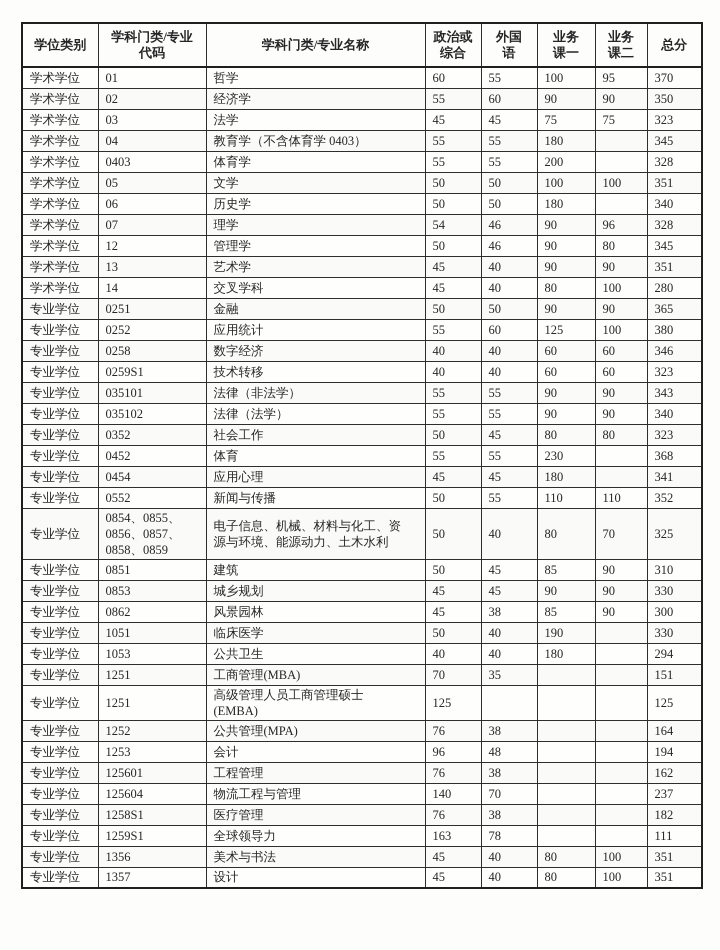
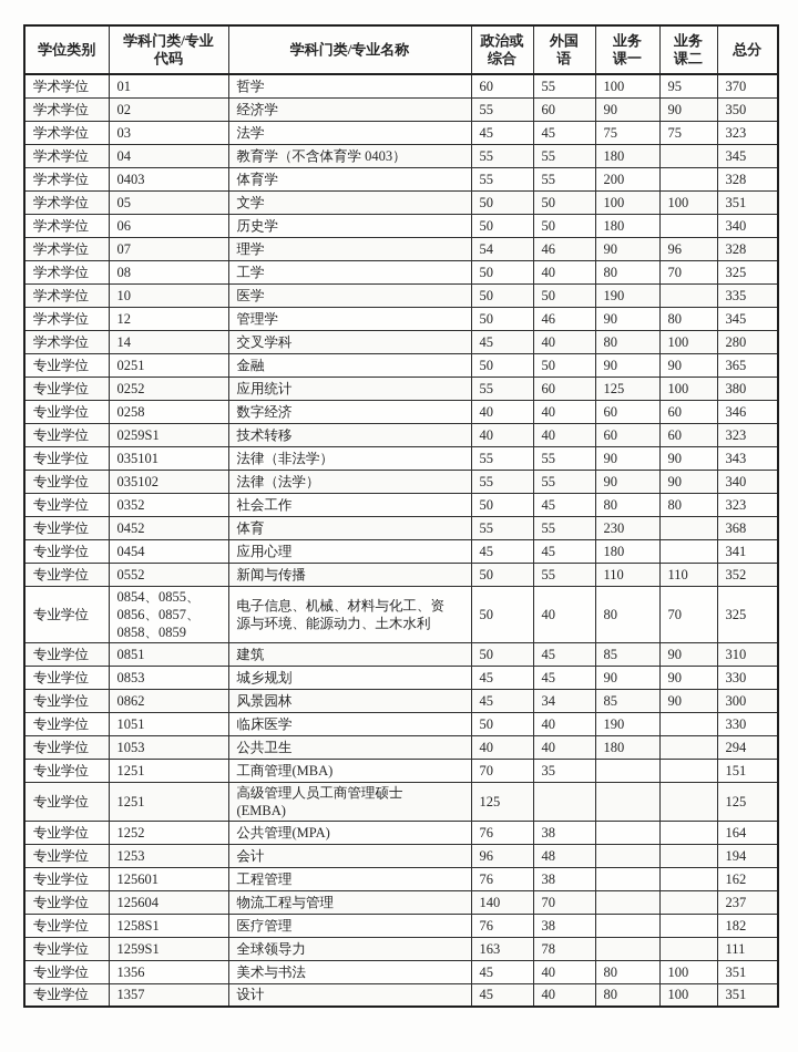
  学位类别	学科门类/专业 代码	学科门类/专业名称	政治或 综合	外国 语	业务 课一	业务 课二	总分
  学术学位	01	哲学	60	55	100	95	370
  学术学位	02	经济学	55	60	90	90	350
  学术学位	03	法学	45	45	75	75	323
  学术学位	04	教育学（不含体育学 0403）	55	55	180		345
  学术学位	0403	体育学	55	55	200		328
  学术学位	05	文学	50	50	100	100	351
  学术学位	06	历史学	50	50	180		340
  学术学位	07	理学	54	46	90	96	328
+ 学术学位	08	工学	50	40	80	70	325
+ 学术学位	10	医学	50	50	190		335
  学术学位	12	管理学	50	46	90	80	345
- 学术学位	13	艺术学	45	40	90	90	351
  学术学位	14	交叉学科	45	40	80	100	280
  专业学位	0251	金融	50	50	90	90	365
  专业学位	0252	应用统计	55	60	125	100	380
  专业学位	0258	数字经济	40	40	60	60	346
  专业学位	0259S1	技术转移	40	40	60	60	323
  专业学位	035101	法律（非法学）	55	55	90	90	343
  专业学位	035102	法律（法学）	55	55	90	90	340
  专业学位	0352	社会工作	50	45	80	80	323
  专业学位	0452	体育	55	55	230		368
  专业学位	0454	应用心理	45	45	180		341
  专业学位	0552	新闻与传播	50	55	110	110	352
  专业学位	0854、0855、 0856、0857、 0858、0859	电子信息、机械、材料与化工、资 源与环境、能源动力、土木水利	50	40	80	70	325
  专业学位	0851	建筑	50	45	85	90	310
  专业学位	0853	城乡规划	45	45	90	90	330
- 专业学位	0862	风景园林	45	38	85	90	300
+ 专业学位	0862	风景园林	45	34	85	90	300
  专业学位	1051	临床医学	50	40	190		330
  专业学位	1053	公共卫生	40	40	180		294
  专业学位	1251	工商管理(MBA)	70	35			151
  专业学位	1251	高级管理人员工商管理硕士 (EMBA)	125				125
  专业学位	1252	公共管理(MPA)	76	38			164
  专业学位	1253	会计	96	48			194
  专业学位	125601	工程管理	76	38			162
  专业学位	125604	物流工程与管理	140	70			237
  专业学位	1258S1	医疗管理	76	38			182
  专业学位	1259S1	全球领导力	163	78			111
  专业学位	1356	美术与书法	45	40	80	100	351
  专业学位	1357	设计	45	40	80	100	351
